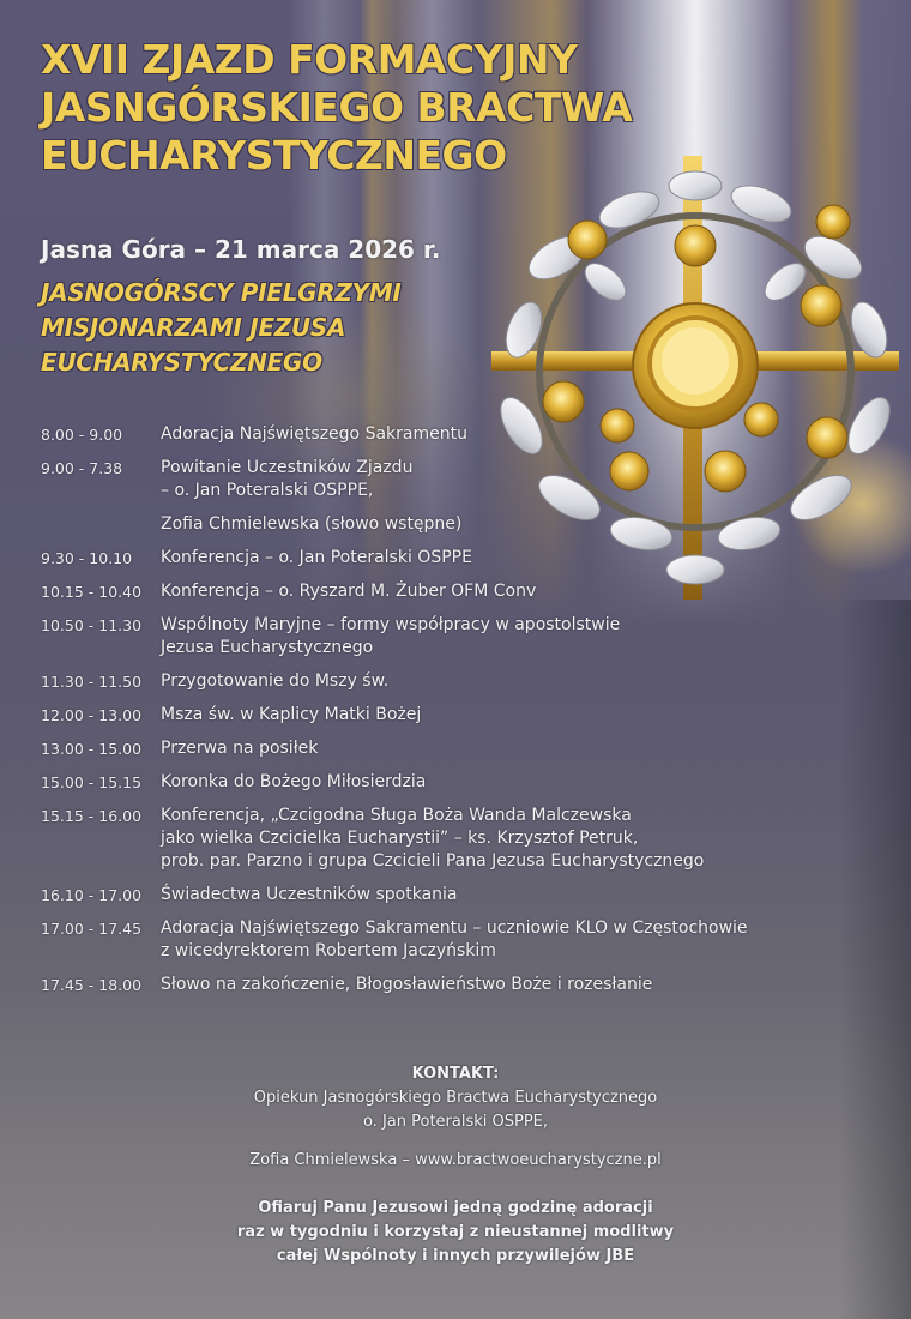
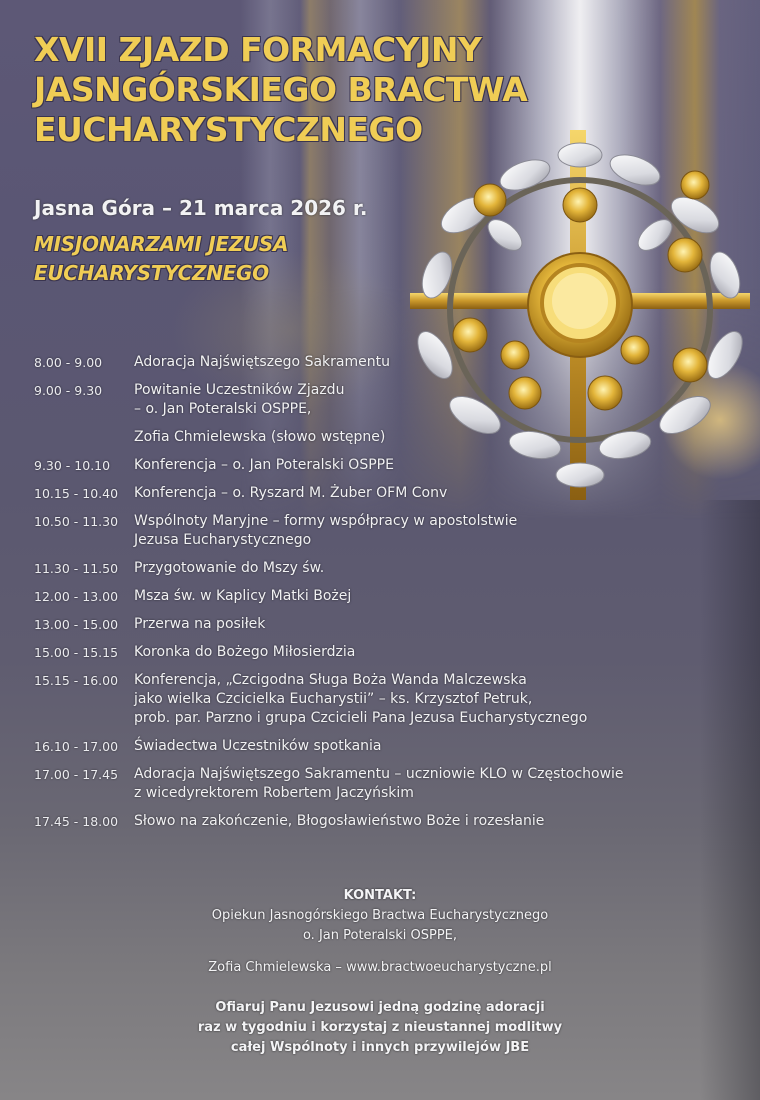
  XVII ZJAZD FORMACYJNY
  JASNGÓRSKIEGO BRACTWA
  EUCHARYSTYCZNEGO
  Jasna Góra – 21 marca 2026 r.
- JASNOGÓRSCY PIELGRZYMI
  MISJONARZAMI JEZUSA
  EUCHARYSTYCZNEGO
  8.00 - 9.00
  Adoracja Najświętszego Sakramentu
- 9.00 - 7.38
+ 9.00 - 9.30
  Powitanie Uczestników Zjazdu
  – o. Jan Poteralski OSPPE,
  Zofia Chmielewska (słowo wstępne)
  9.30 - 10.10
  Konferencja – o. Jan Poteralski OSPPE
  10.15 - 10.40
  Konferencja – o. Ryszard M. Żuber OFM Conv
  10.50 - 11.30
  Wspólnoty Maryjne – formy współpracy w apostolstwie
  Jezusa Eucharystycznego
  11.30 - 11.50
  Przygotowanie do Mszy św.
  12.00 - 13.00
  Msza św. w Kaplicy Matki Bożej
  13.00 - 15.00
  Przerwa na posiłek
  15.00 - 15.15
  Koronka do Bożego Miłosierdzia
  15.15 - 16.00
  Konferencja, „Czcigodna Sługa Boża Wanda Malczewska
  jako wielka Czcicielka Eucharystii” – ks. Krzysztof Petruk,
  prob. par. Parzno i grupa Czcicieli Pana Jezusa Eucharystycznego
  16.10 - 17.00
  Świadectwa Uczestników spotkania
  17.00 - 17.45
  Adoracja Najświętszego Sakramentu – uczniowie KLO w Częstochowie
  z wicedyrektorem Robertem Jaczyńskim
  17.45 - 18.00
  Słowo na zakończenie, Błogosławieństwo Boże i rozesłanie
  KONTAKT:
  Opiekun Jasnogórskiego Bractwa Eucharystycznego
  o. Jan Poteralski OSPPE,
  Zofia Chmielewska – www.bractwoeucharystyczne.pl
  Ofiaruj Panu Jezusowi jedną godzinę adoracji
  raz w tygodniu i korzystaj z nieustannej modlitwy
  całej Wspólnoty i innych przywilejów JBE
